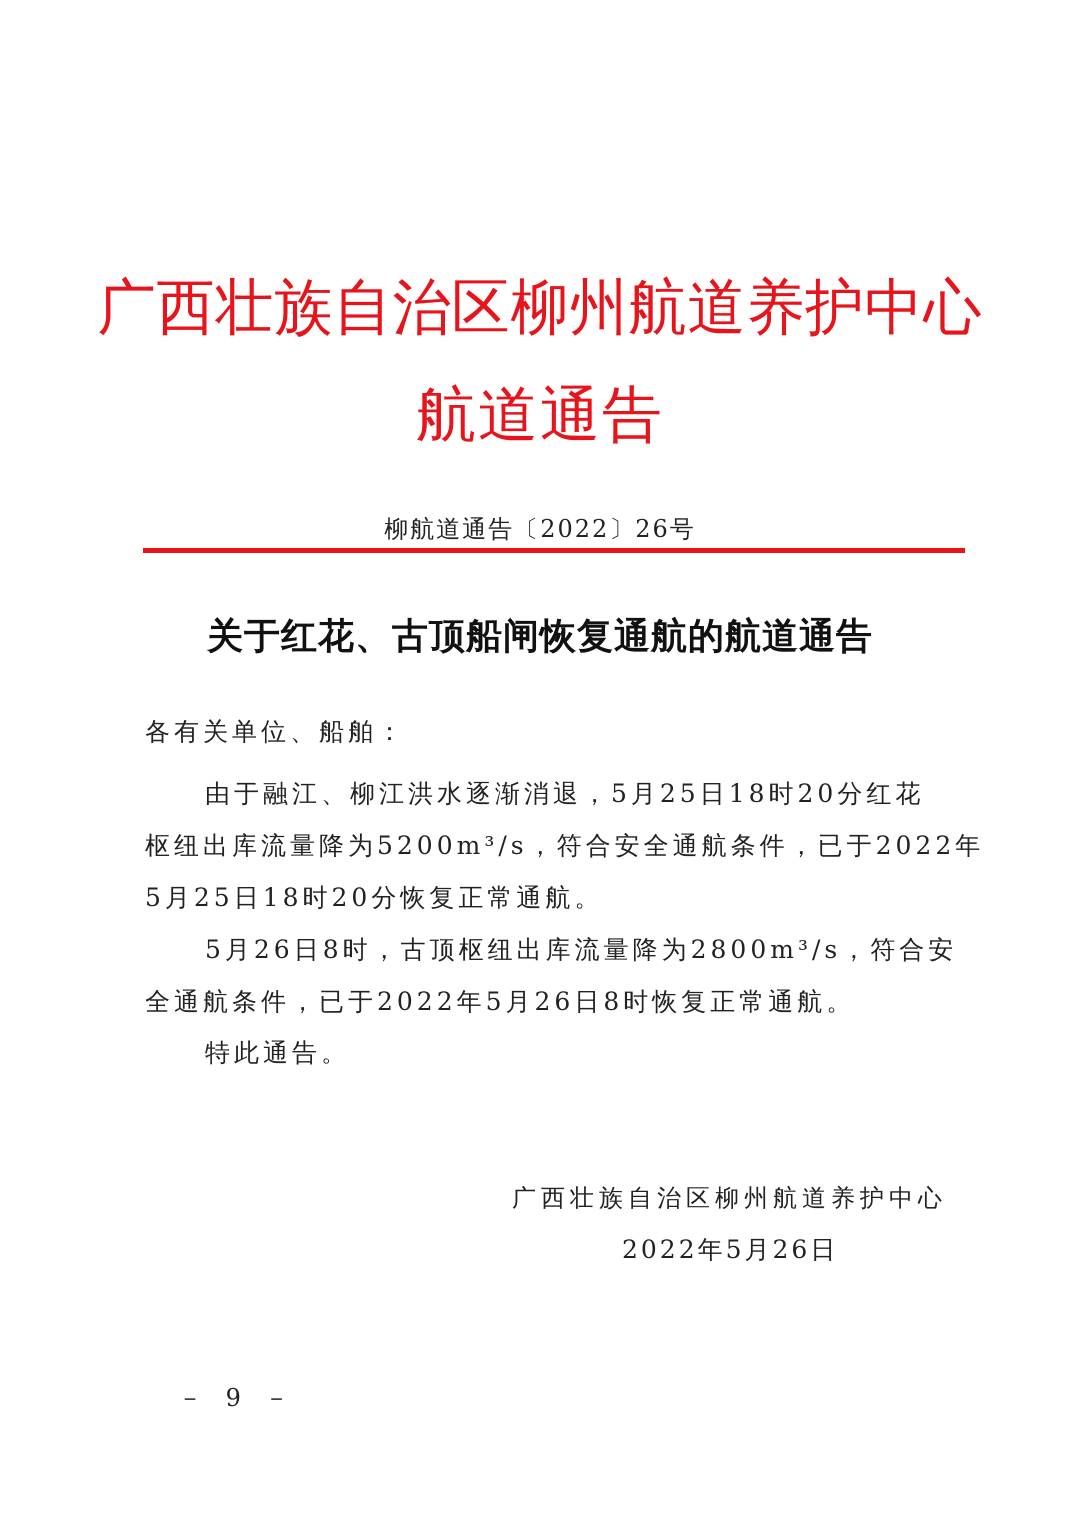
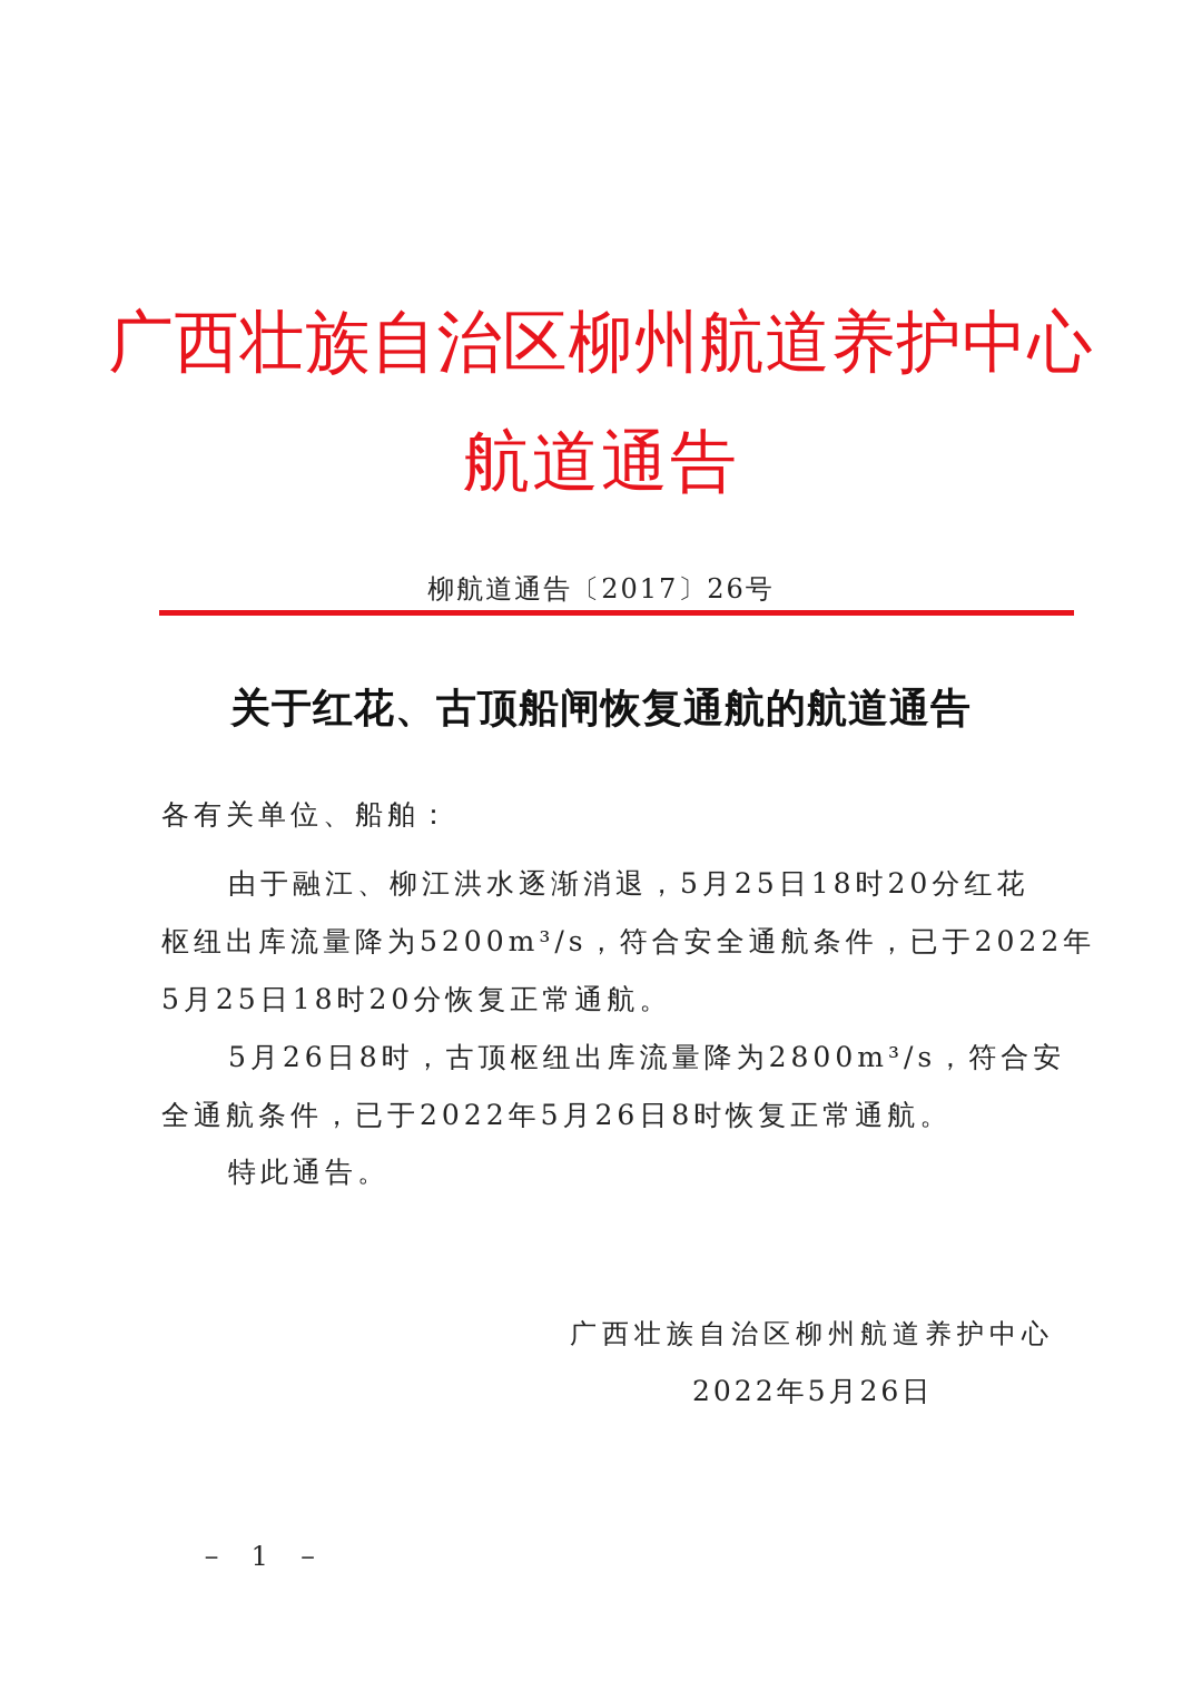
  广西壮族自治区柳州航道养护中心
  航道通告
- 柳航道通告〔2022〕26号
+ 柳航道通告〔2017〕26号
  关于红花、古顶船闸恢复通航的航道通告
  各有关单位、船舶：
  由于融江、柳江洪水逐渐消退，5月25日18时20分红花
  枢纽出库流量降为5200m³/s，符合安全通航条件，已于2022年
  5月25日18时20分恢复正常通航。
  5月26日8时，古顶枢纽出库流量降为2800m³/s，符合安
  全通航条件，已于2022年5月26日8时恢复正常通航。
  特此通告。
  广西壮族自治区柳州航道养护中心
  2022年5月26日
- － 9 －
+ － 1 －
